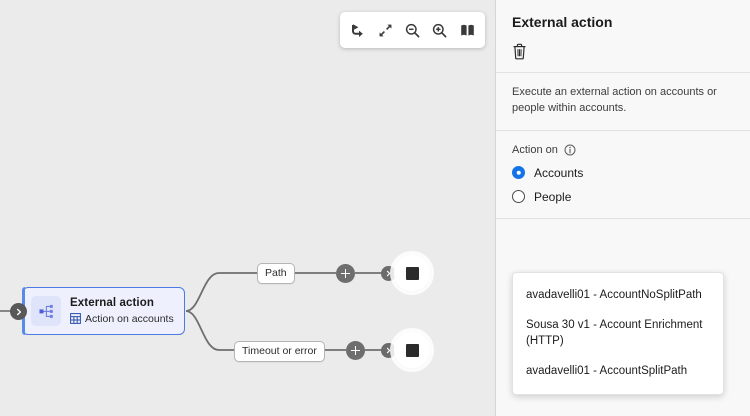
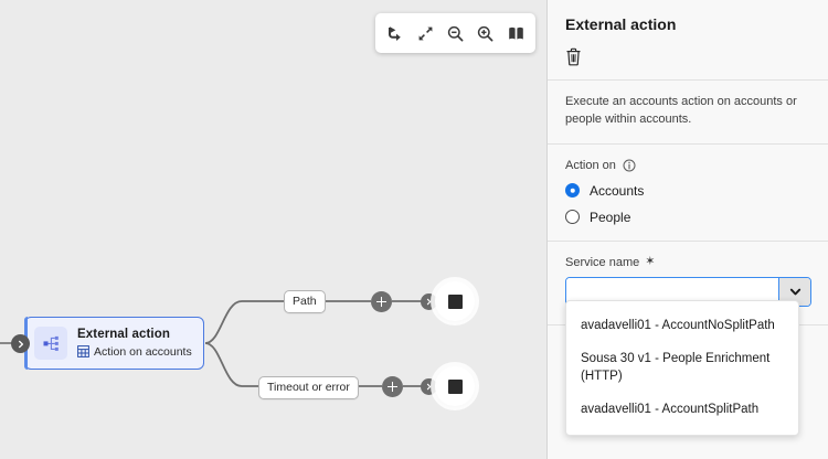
  External action
  Action on accounts
  Path
  Timeout or error
  External action
- Execute an external action on accounts or people within accounts.
+ Execute an accounts action on accounts or people within accounts.
  Action on
  Accounts
  People
+ Service name
+ ✶
  avadavelli01 - AccountNoSplitPath
- Sousa 30 v1 - Account Enrichment (HTTP)
+ Sousa 30 v1 - People Enrichment (HTTP)
  avadavelli01 - AccountSplitPath
